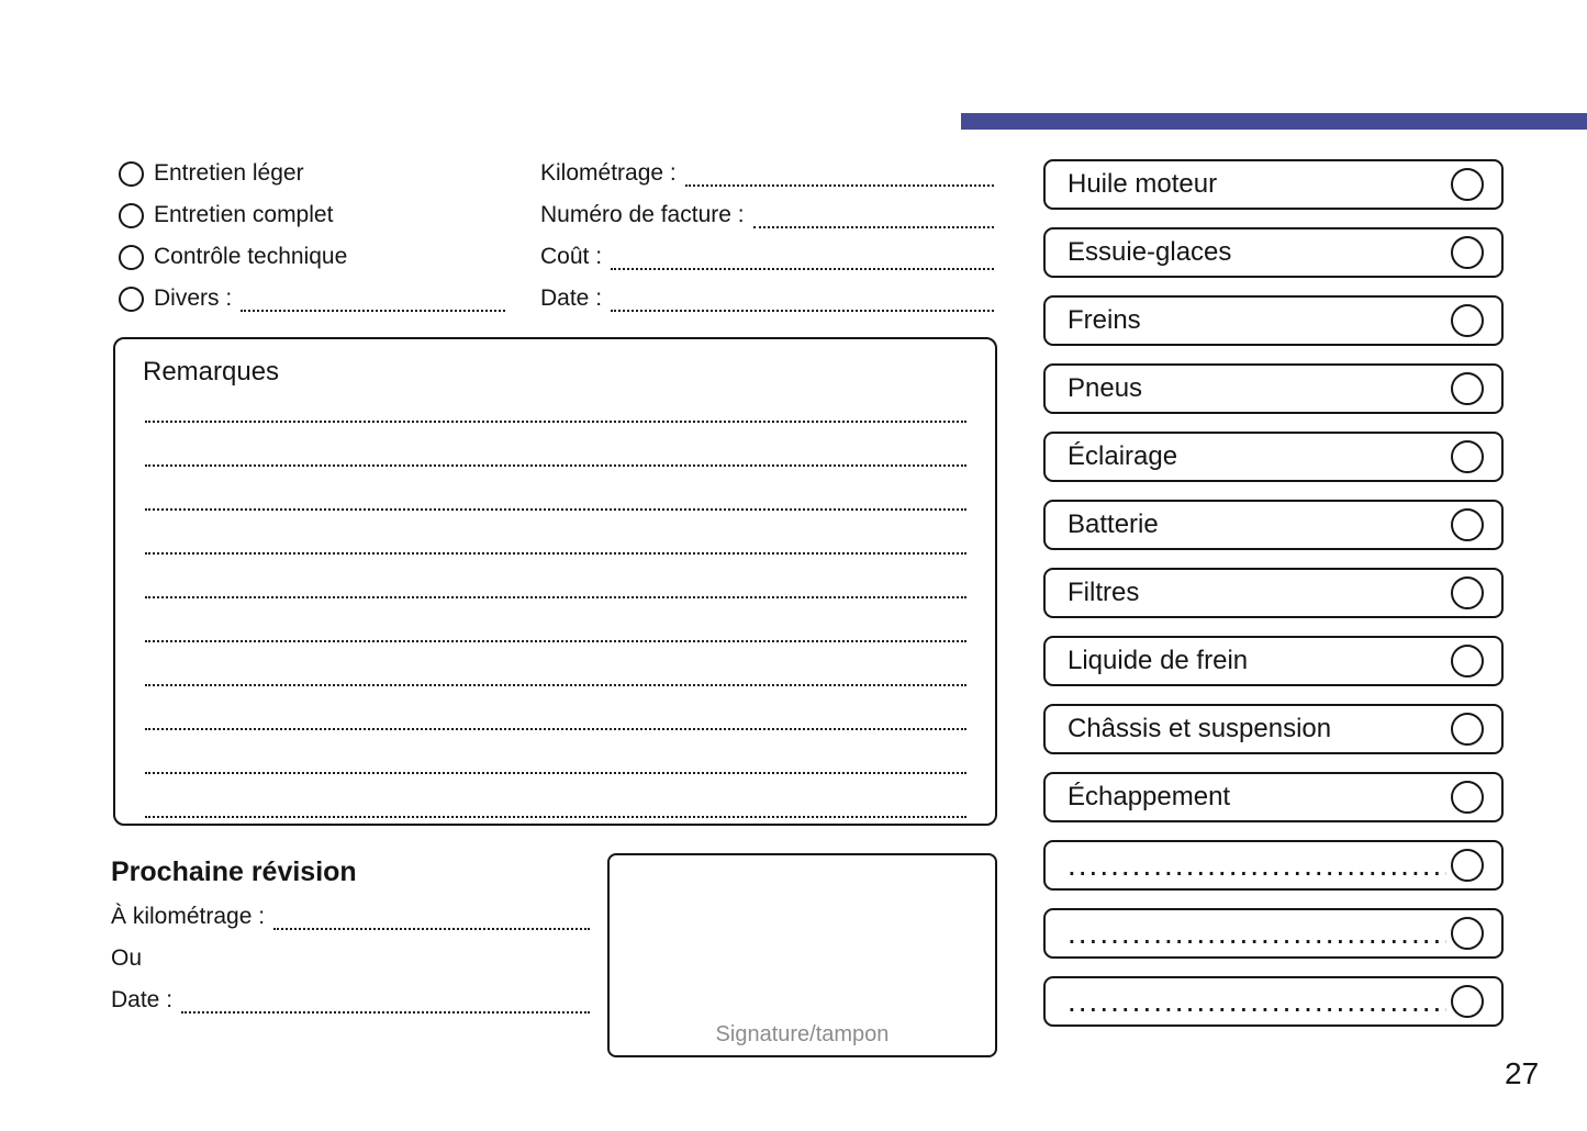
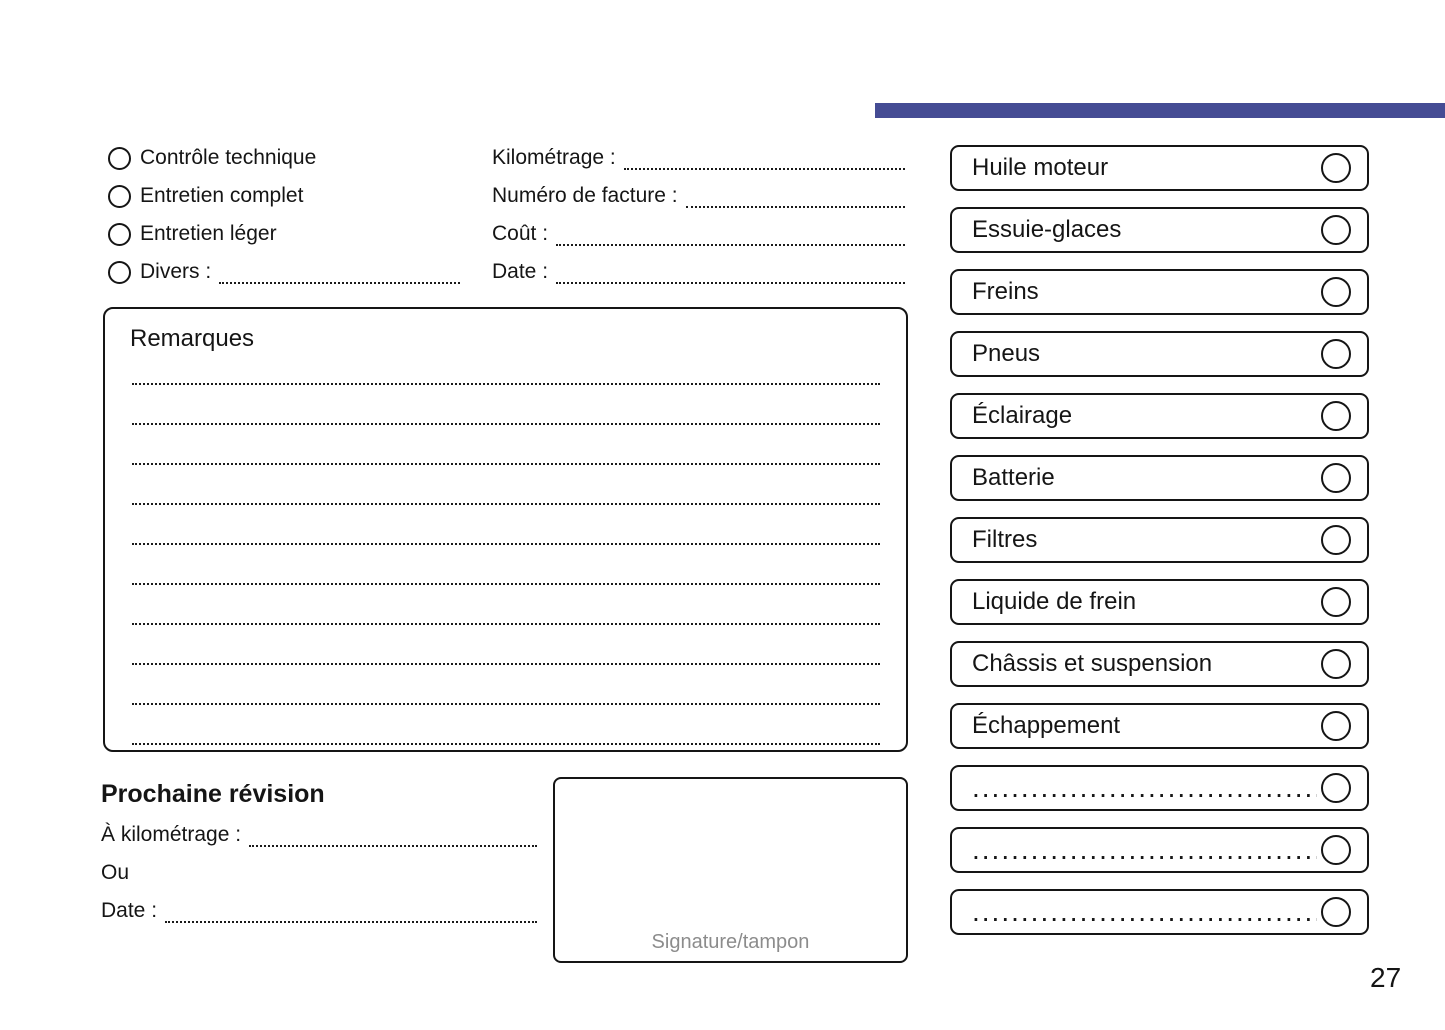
- Entretien léger
+ Contrôle technique
  Entretien complet
- Contrôle technique
+ Entretien léger
  Divers :
  Kilométrage :
  Numéro de facture :
  Coût :
  Date :
  Remarques
  Prochaine révision
  À kilométrage :
  Ou
  Date :
  Signature/tampon
  Huile moteur
  Essuie-glaces
  Freins
  Pneus
  Éclairage
  Batterie
  Filtres
  Liquide de frein
  Châssis et suspension
  Échappement
  ...................................
  ...................................
  ...................................
  27
